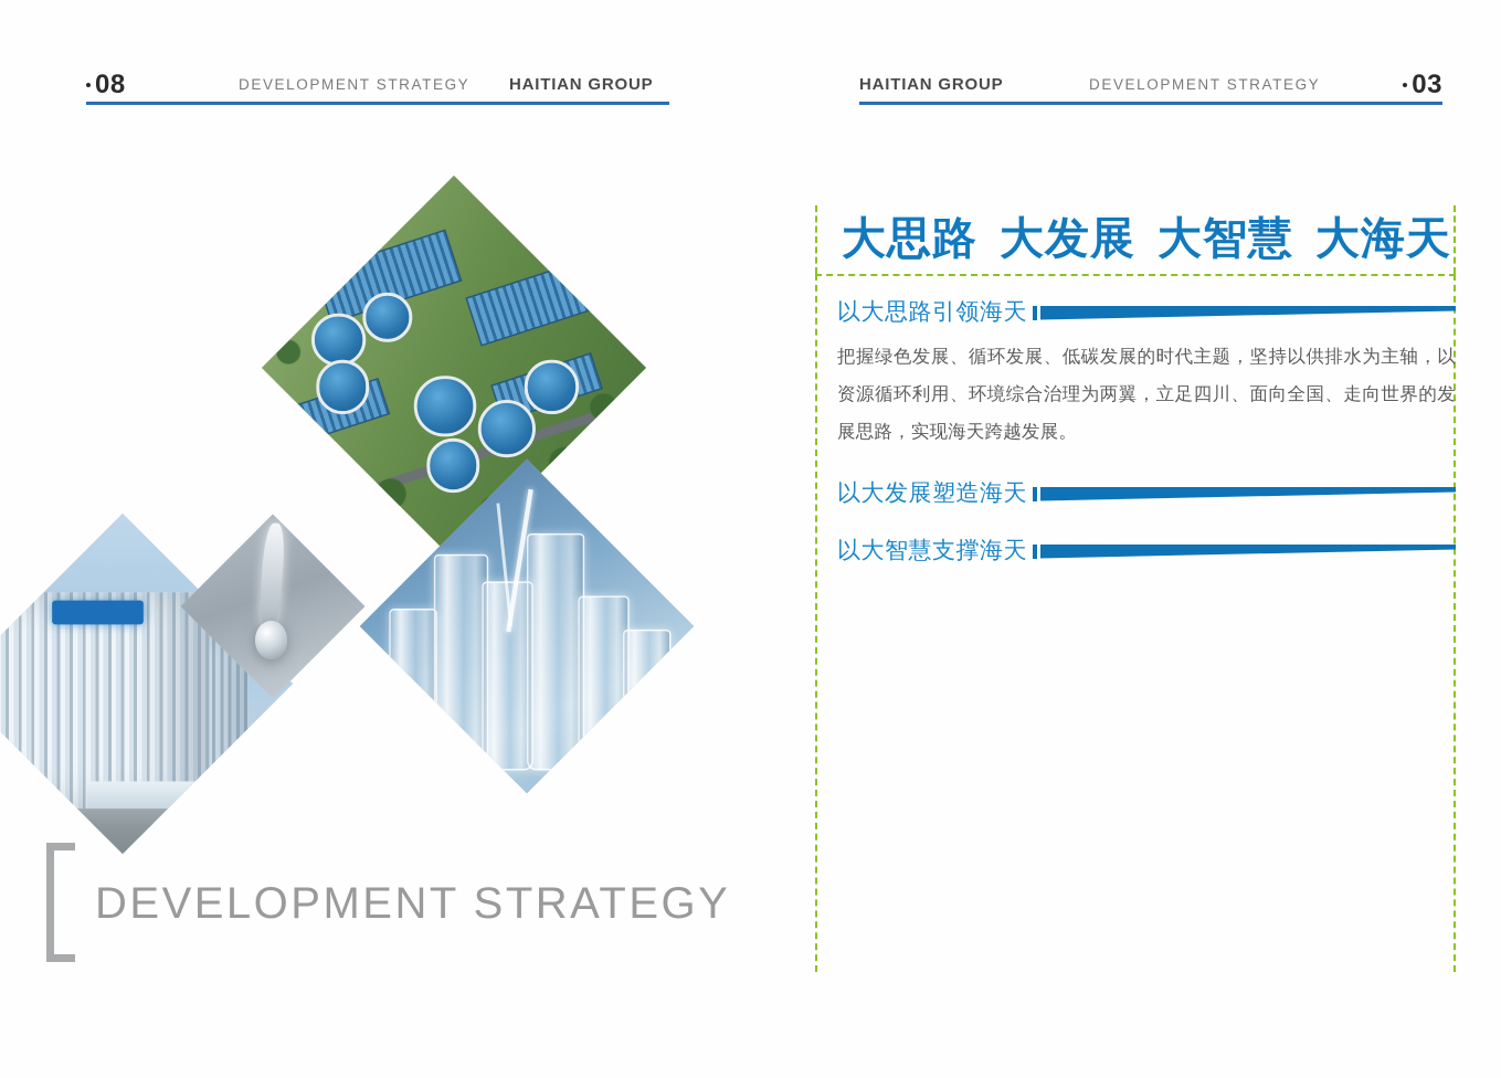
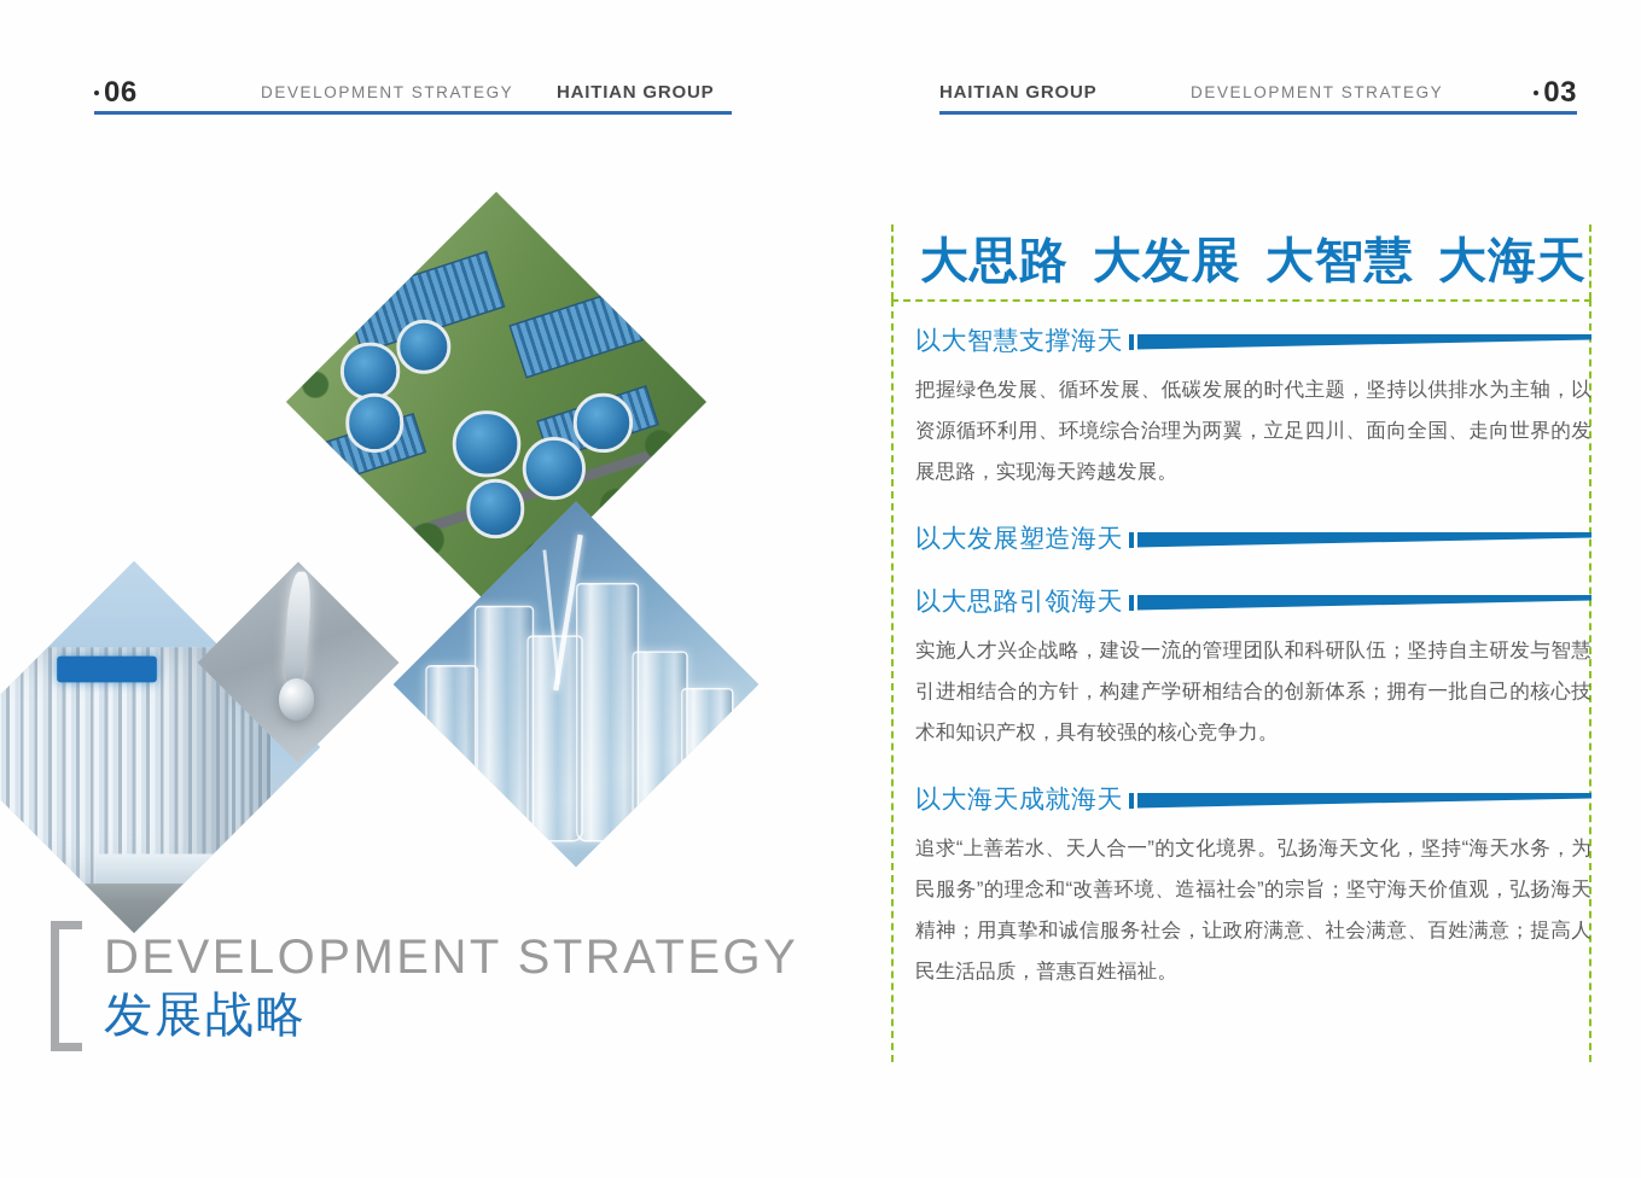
- 08
+ 06
  DEVELOPMENT STRATEGY
  HAITIAN GROUP
  HAITIAN GROUP
  DEVELOPMENT STRATEGY
  03
  DEVELOPMENT STRATEGY
+ 发展战略
  大思路 大发展 大智慧 大海天
- 以大思路引领海天
+ 以大智慧支撑海天
  把握绿色发展、循环发展、低碳发展的时代主题，坚持以供排水为主轴，以资源循环利用、环境综合治理为两翼，立足四川、面向全国、走向世界的发展思路，实现海天跨越发展。
  以大发展塑造海天
- 以大智慧支撑海天
+ 以大思路引领海天
+ 实施人才兴企战略，建设一流的管理团队和科研队伍；坚持自主研发与智慧引进相结合的方针，构建产学研相结合的创新体系；拥有一批自己的核心技术和知识产权，具有较强的核心竞争力。
+ 以大海天成就海天
+ 追求“上善若水、天人合一”的文化境界。弘扬海天文化，坚持“海天水务，为民服务”的理念和“改善环境、造福社会”的宗旨；坚守海天价值观，弘扬海天精神；用真挚和诚信服务社会，让政府满意、社会满意、百姓满意；提高人民生活品质，普惠百姓福祉。
